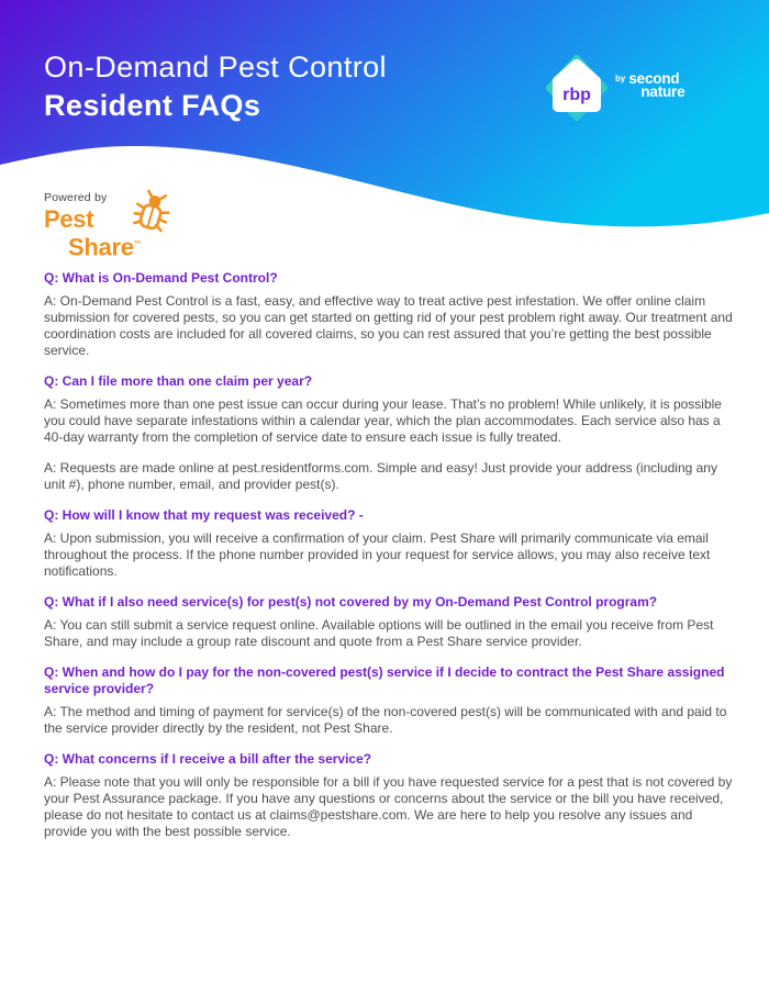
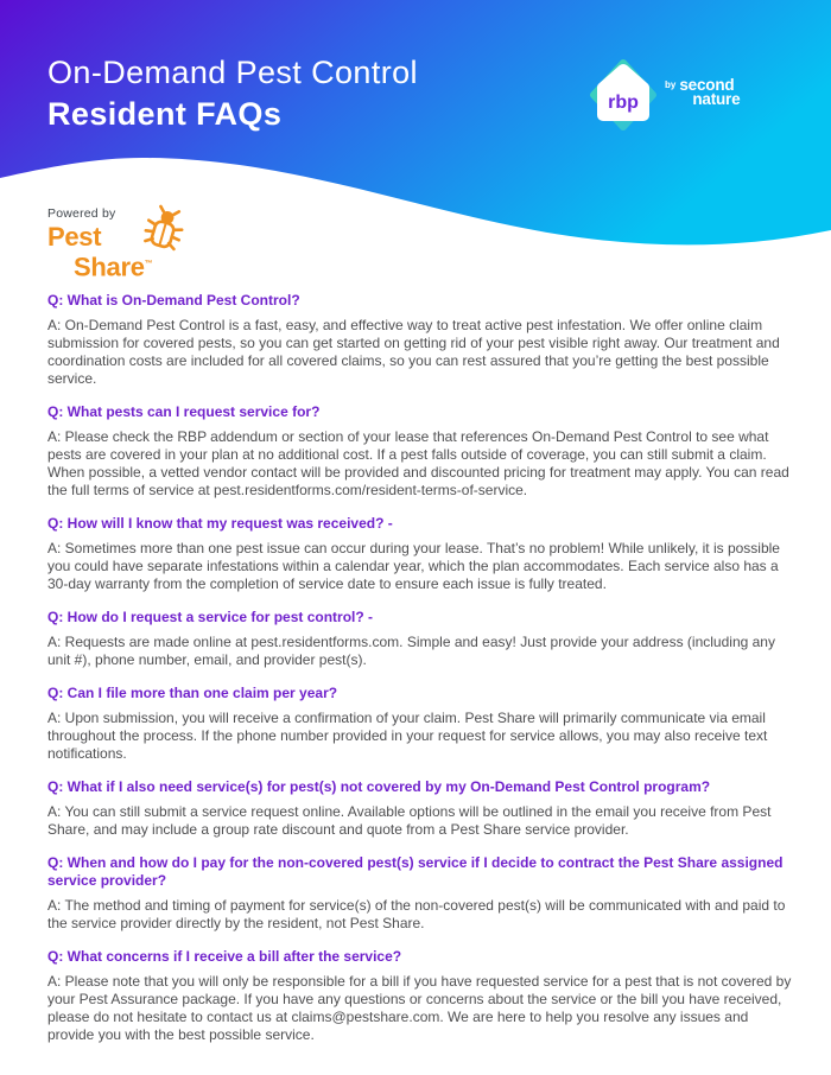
  On-Demand Pest Control
  Resident FAQs
  rbp
  by
  second
  nature
  Powered by
  Pest
  Share
  Q: What is On-Demand Pest Control?
- A: On-Demand Pest Control is a fast, easy, and effective way to treat active pest infestation. We offer online claim submission for covered pests, so you can get started on getting rid of your pest problem right away. Our treatment and coordination costs are included for all covered claims, so you can rest assured that you’re getting the best possible service.
+ A: On-Demand Pest Control is a fast, easy, and effective way to treat active pest infestation. We offer online claim submission for covered pests, so you can get started on getting rid of your pest visible right away. Our treatment and coordination costs are included for all covered claims, so you can rest assured that you’re getting the best possible service.
+ Q: What pests can I request service for?
+ A: Please check the RBP addendum or section of your lease that references On-Demand Pest Control to see what pests are covered in your plan at no additional cost. If a pest falls outside of coverage, you can still submit a claim. When possible, a vetted vendor contact will be provided and discounted pricing for treatment may apply. You can read the full terms of service at pest.residentforms.com/resident-terms-of-service.
- Q: Can I file more than one claim per year?
+ Q: How will I know that my request was received? -
- A: Sometimes more than one pest issue can occur during your lease. That’s no problem! While unlikely, it is possible you could have separate infestations within a calendar year, which the plan accommodates. Each service also has a 40-day warranty from the completion of service date to ensure each issue is fully treated.
+ A: Sometimes more than one pest issue can occur during your lease. That’s no problem! While unlikely, it is possible you could have separate infestations within a calendar year, which the plan accommodates. Each service also has a 30-day warranty from the completion of service date to ensure each issue is fully treated.
+ Q: How do I request a service for pest control? -
  A: Requests are made online at pest.residentforms.com. Simple and easy! Just provide your address (including any unit #), phone number, email, and provider pest(s).
- Q: How will I know that my request was received? -
+ Q: Can I file more than one claim per year?
  A: Upon submission, you will receive a confirmation of your claim. Pest Share will primarily communicate via email throughout the process. If the phone number provided in your request for service allows, you may also receive text notifications.
  Q: What if I also need service(s) for pest(s) not covered by my On-Demand Pest Control program?
  A: You can still submit a service request online. Available options will be outlined in the email you receive from Pest Share, and may include a group rate discount and quote from a Pest Share service provider.
  Q: When and how do I pay for the non-covered pest(s) service if I decide to contract the Pest Share assigned service provider?
  A: The method and timing of payment for service(s) of the non-covered pest(s) will be communicated with and paid to the service provider directly by the resident, not Pest Share.
  Q: What concerns if I receive a bill after the service?
  A: Please note that you will only be responsible for a bill if you have requested service for a pest that is not covered by your Pest Assurance package. If you have any questions or concerns about the service or the bill you have received, please do not hesitate to contact us at claims@pestshare.com. We are here to help you resolve any issues and provide you with the best possible service.
